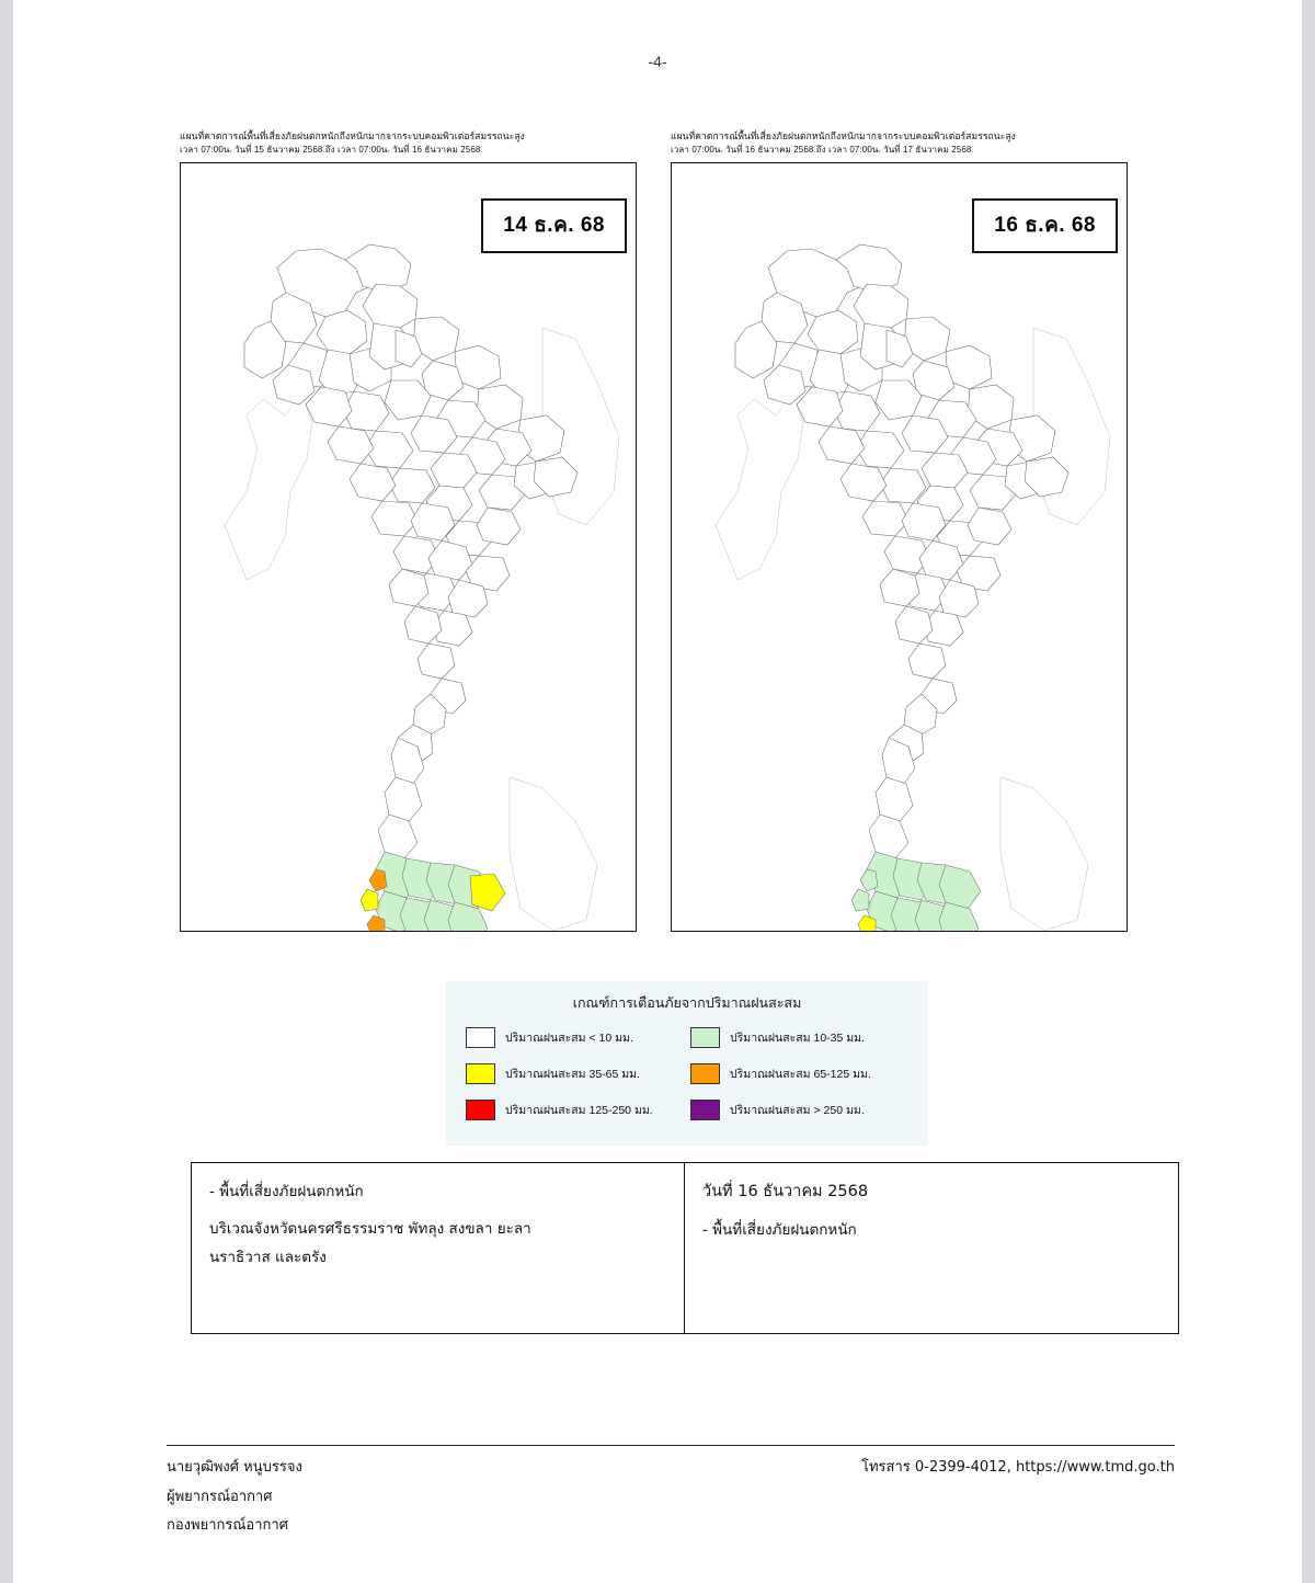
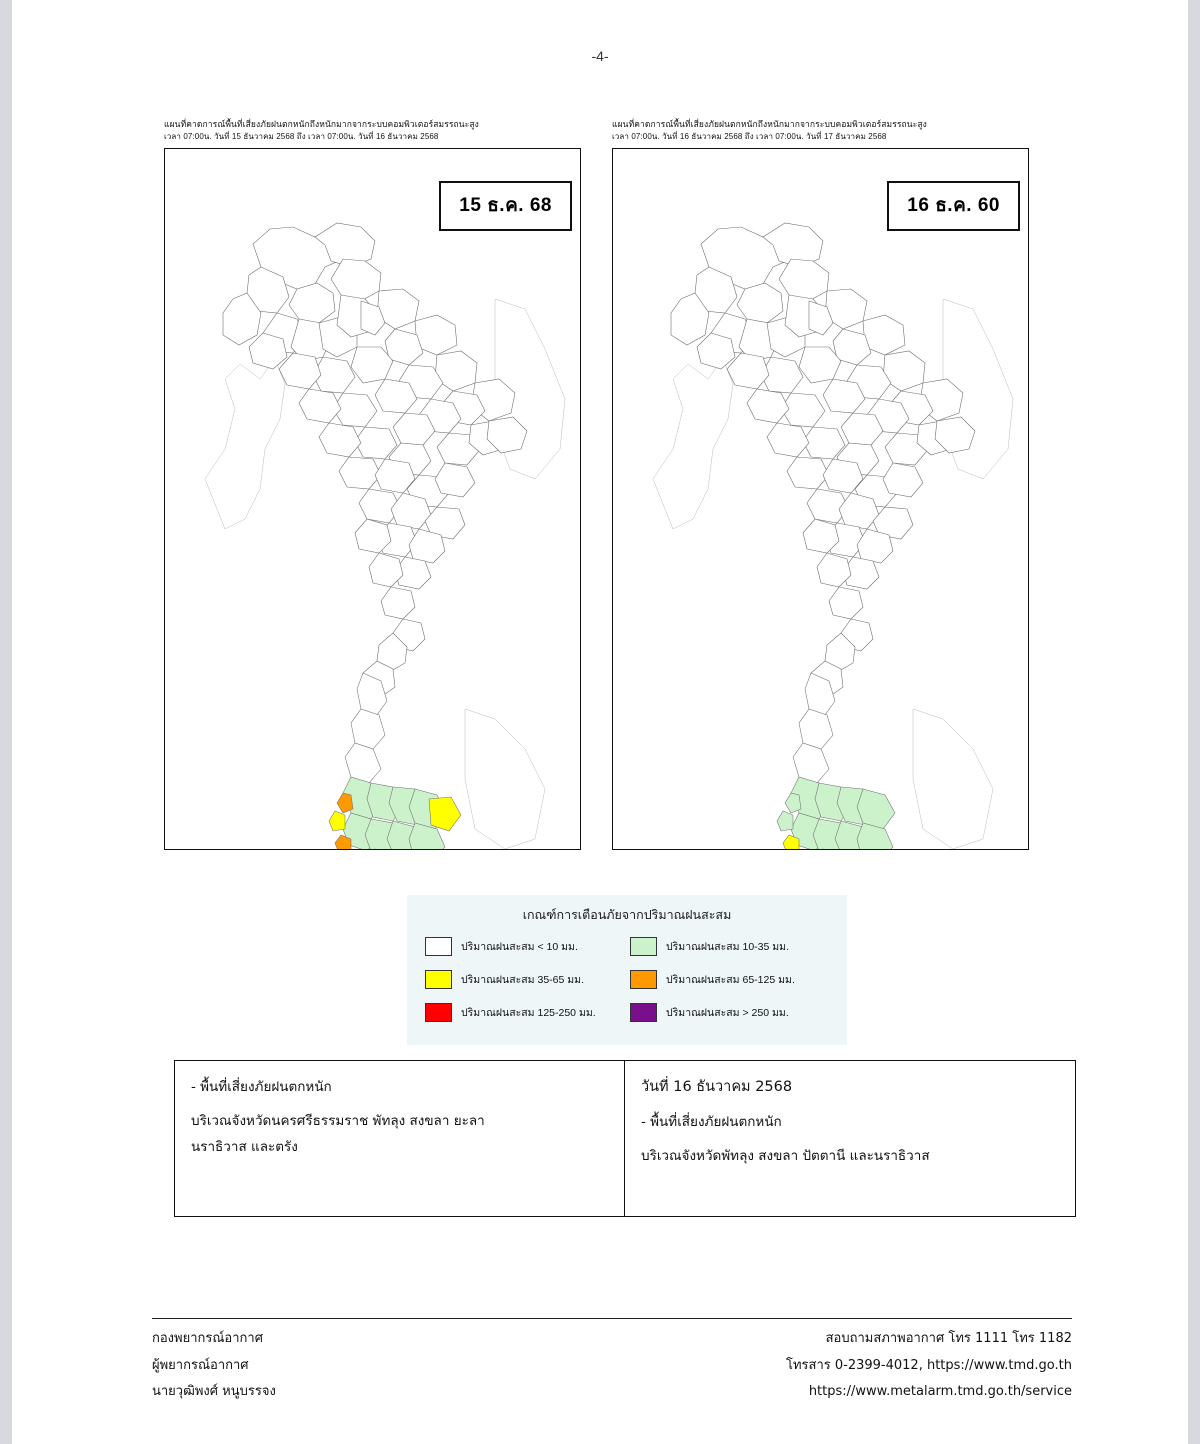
  -4-
  แผนที่คาดการณ์พื้นที่เสี่ยงภัยฝนตกหนักถึงหนักมากจากระบบคอมพิวเตอร์สมรรถนะสูง
  เวลา 07:00น. วันที่ 15 ธันวาคม 2568 ถึง เวลา 07:00น. วันที่ 16 ธันวาคม 2568
- 14 ธ.ค. 68
+ 15 ธ.ค. 68
  แผนที่คาดการณ์พื้นที่เสี่ยงภัยฝนตกหนักถึงหนักมากจากระบบคอมพิวเตอร์สมรรถนะสูง
  เวลา 07:00น. วันที่ 16 ธันวาคม 2568 ถึง เวลา 07:00น. วันที่ 17 ธันวาคม 2568
- 16 ธ.ค. 68
+ 16 ธ.ค. 60
  เกณฑ์การเตือนภัยจากปริมาณฝนสะสม
  ปริมาณฝนสะสม < 10 มม.
  ปริมาณฝนสะสม 10-35 มม.
  ปริมาณฝนสะสม 35-65 มม.
  ปริมาณฝนสะสม 65-125 มม.
  ปริมาณฝนสะสม 125-250 มม.
  ปริมาณฝนสะสม > 250 มม.
  - พื้นที่เสี่ยงภัยฝนตกหนัก
  บริเวณจังหวัดนครศรีธรรมราช พัทลุง สงขลา ยะลา
  นราธิวาส และตรัง
  วันที่ 16 ธันวาคม 2568
  - พื้นที่เสี่ยงภัยฝนตกหนัก
+ บริเวณจังหวัดพัทลุง สงขลา ปัตตานี และนราธิวาส
- นายวุฒิพงศ์ หนูบรรจง
+ กองพยากรณ์อากาศ
  ผู้พยากรณ์อากาศ
- กองพยากรณ์อากาศ
+ นายวุฒิพงศ์ หนูบรรจง
+ สอบถามสภาพอากาศ โทร 1111 โทร 1182
  โทรสาร 0-2399-4012, https://www.tmd.go.th
+ https://www.metalarm.tmd.go.th/service
